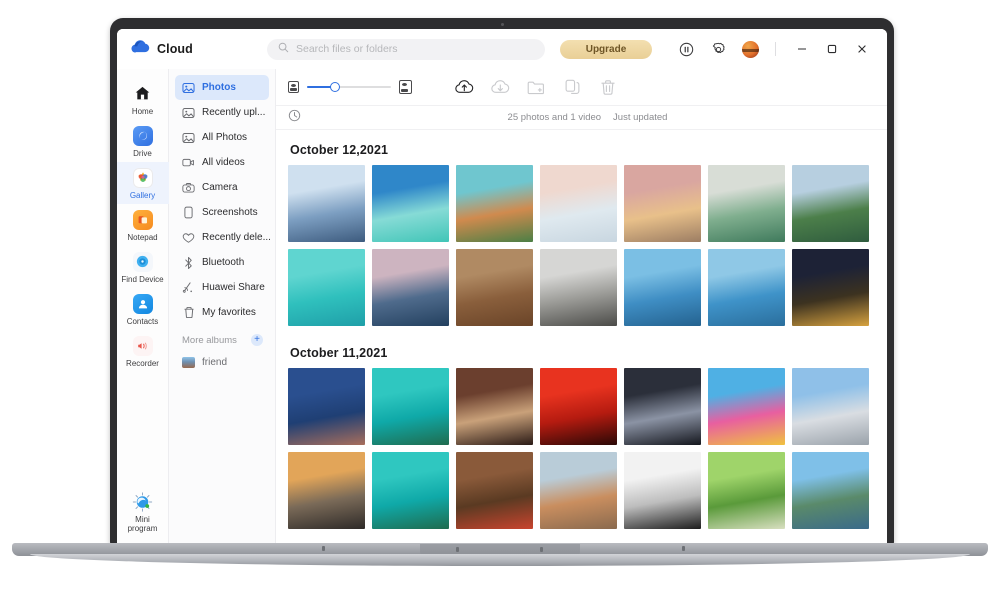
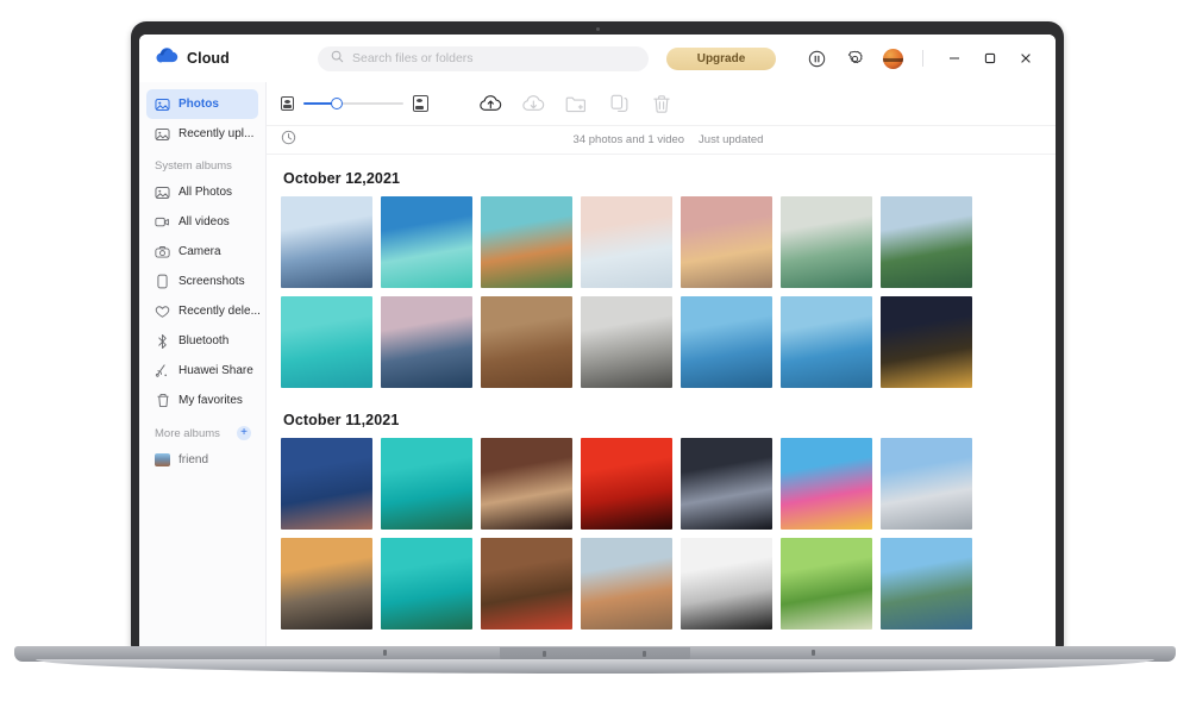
  Cloud
  Search files or folders
  Upgrade
- Home
- Drive
- Gallery
- Notepad
- Find Device
- Contacts
- Recorder
- Mini
- program
  Photos
  Recently upl...
+ System albums
  All Photos
  All videos
  Camera
  Screenshots
  Recently dele...
  Bluetooth
  Huawei Share
  My favorites
  More albums
  +
  friend
- 25 photos and 1 video Just updated
+ 34 photos and 1 video Just updated
  October 12,2021
  October 11,2021
